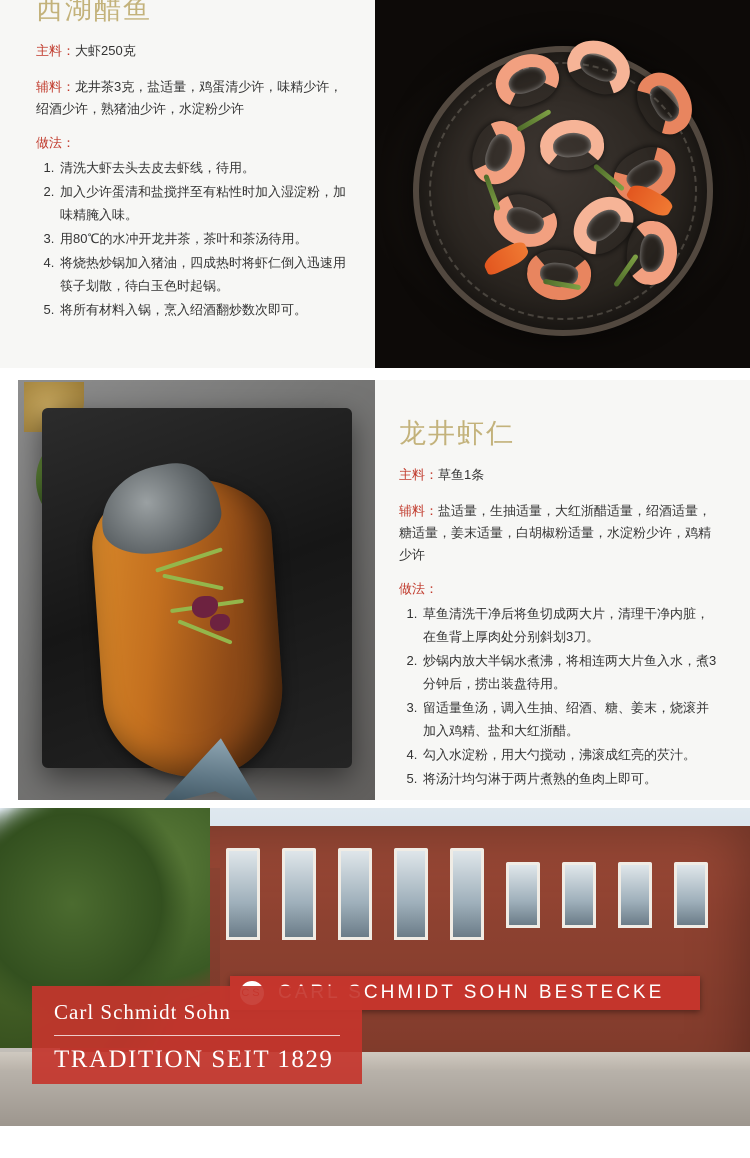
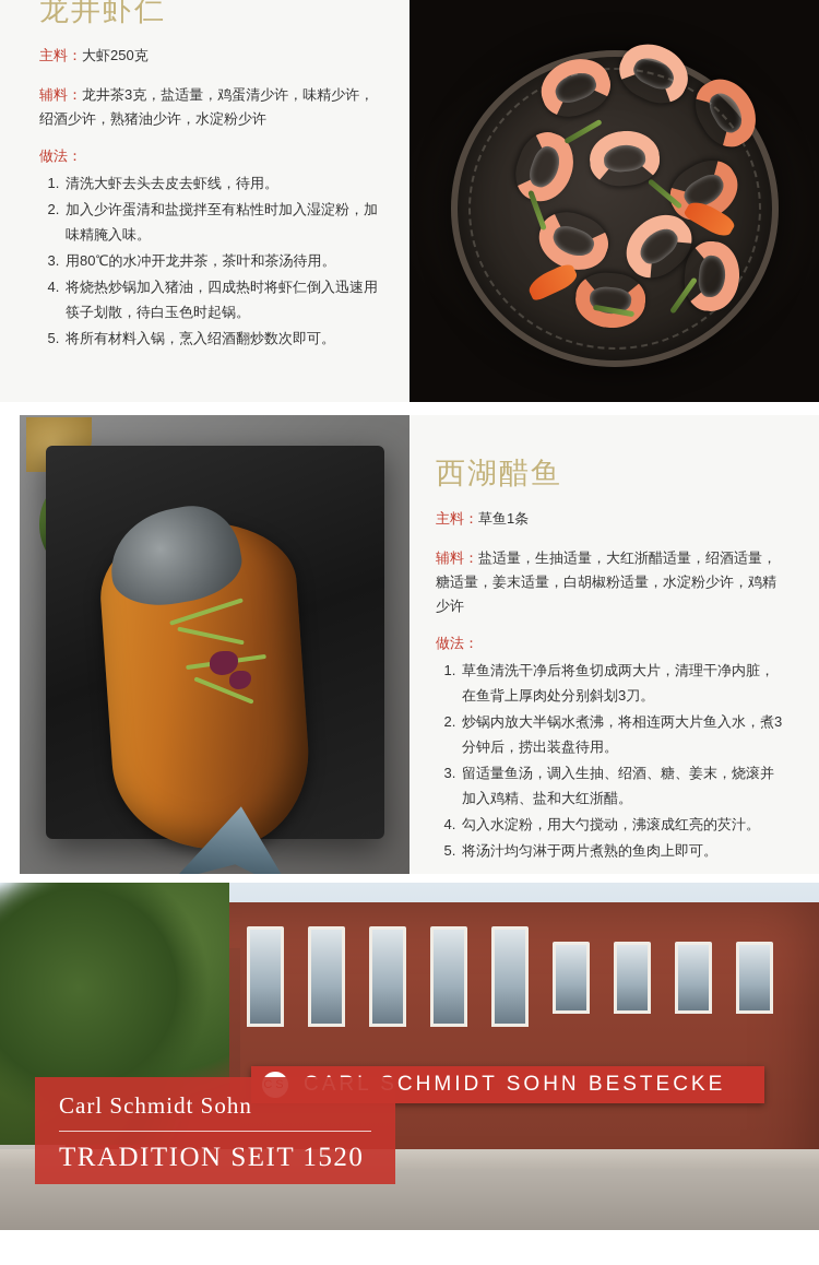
- 西湖醋鱼
+ 龙井虾仁
  主料：大虾250克
  辅料：龙井茶3克，盐适量，鸡蛋清少许，味精少许，绍酒少许，熟猪油少许，水淀粉少许
  做法：
  清洗大虾去头去皮去虾线，待用。
  加入少许蛋清和盐搅拌至有粘性时加入湿淀粉，加味精腌入味。
  用80℃的水冲开龙井茶，茶叶和茶汤待用。
  将烧热炒锅加入猪油，四成热时将虾仁倒入迅速用筷子划散，待白玉色时起锅。
  将所有材料入锅，烹入绍酒翻炒数次即可。
- 龙井虾仁
+ 西湖醋鱼
  主料：草鱼1条
  辅料：盐适量，生抽适量，大红浙醋适量，绍酒适量，糖适量，姜末适量，白胡椒粉适量，水淀粉少许，鸡精少许
  做法：
  草鱼清洗干净后将鱼切成两大片，清理干净内脏，在鱼背上厚肉处分别斜划3刀。
  炒锅内放大半锅水煮沸，将相连两大片鱼入水，煮3分钟后，捞出装盘待用。
  留适量鱼汤，调入生抽、绍酒、糖、姜末，烧滚并加入鸡精、盐和大红浙醋。
  勾入水淀粉，用大勺搅动，沸滚成红亮的芡汁。
  将汤汁均匀淋于两片煮熟的鱼肉上即可。
  CHMIDT SOHN BESTECKE
  Carl Schmidt Sohn
- TRADITION SEIT 1829
+ TRADITION SEIT 1520
